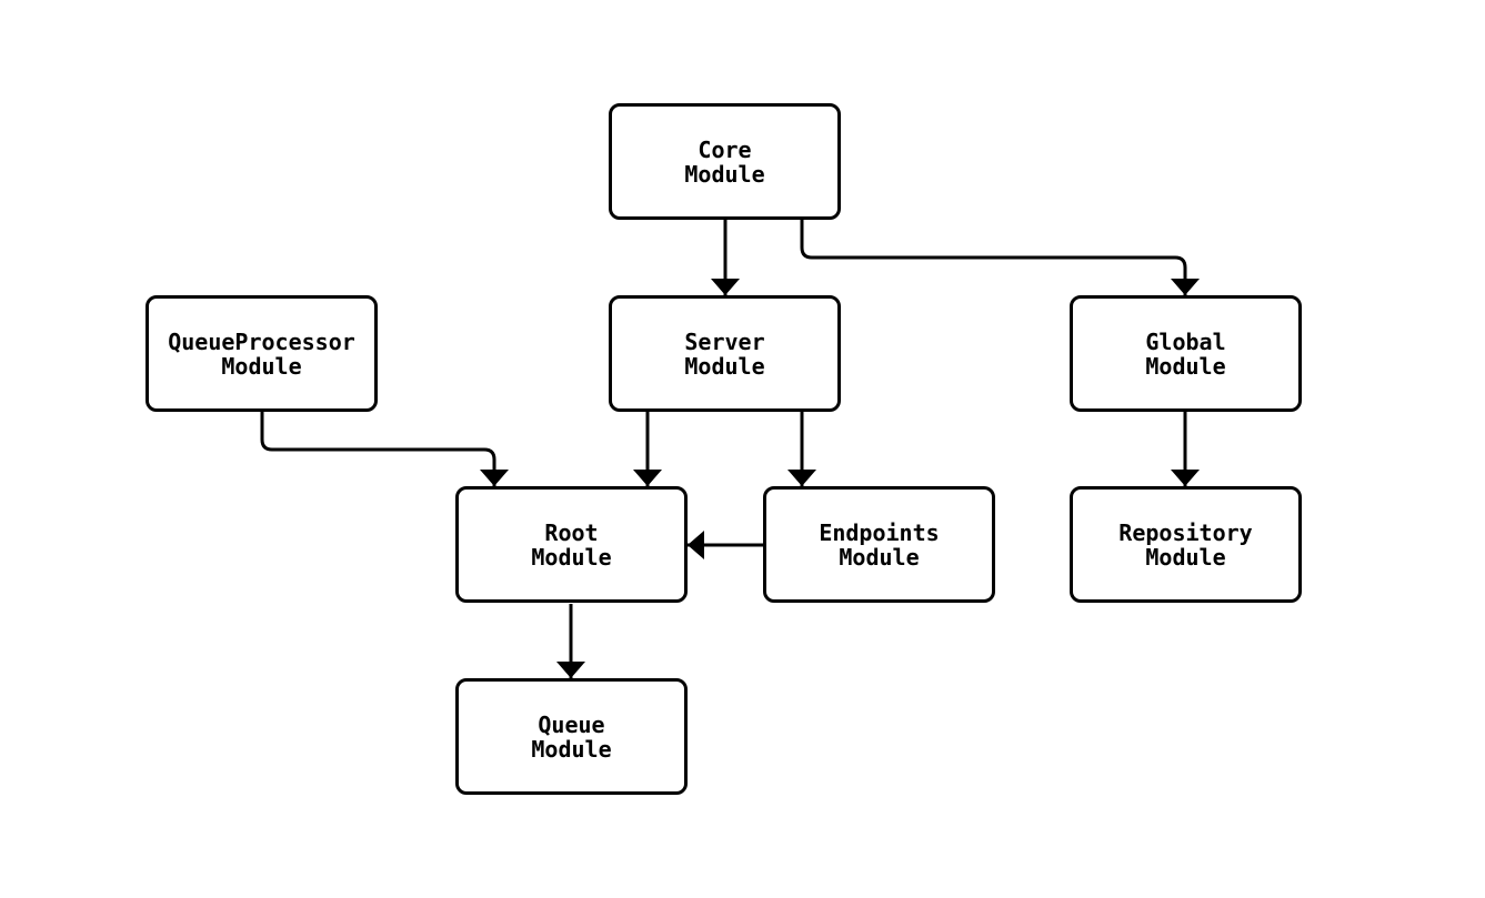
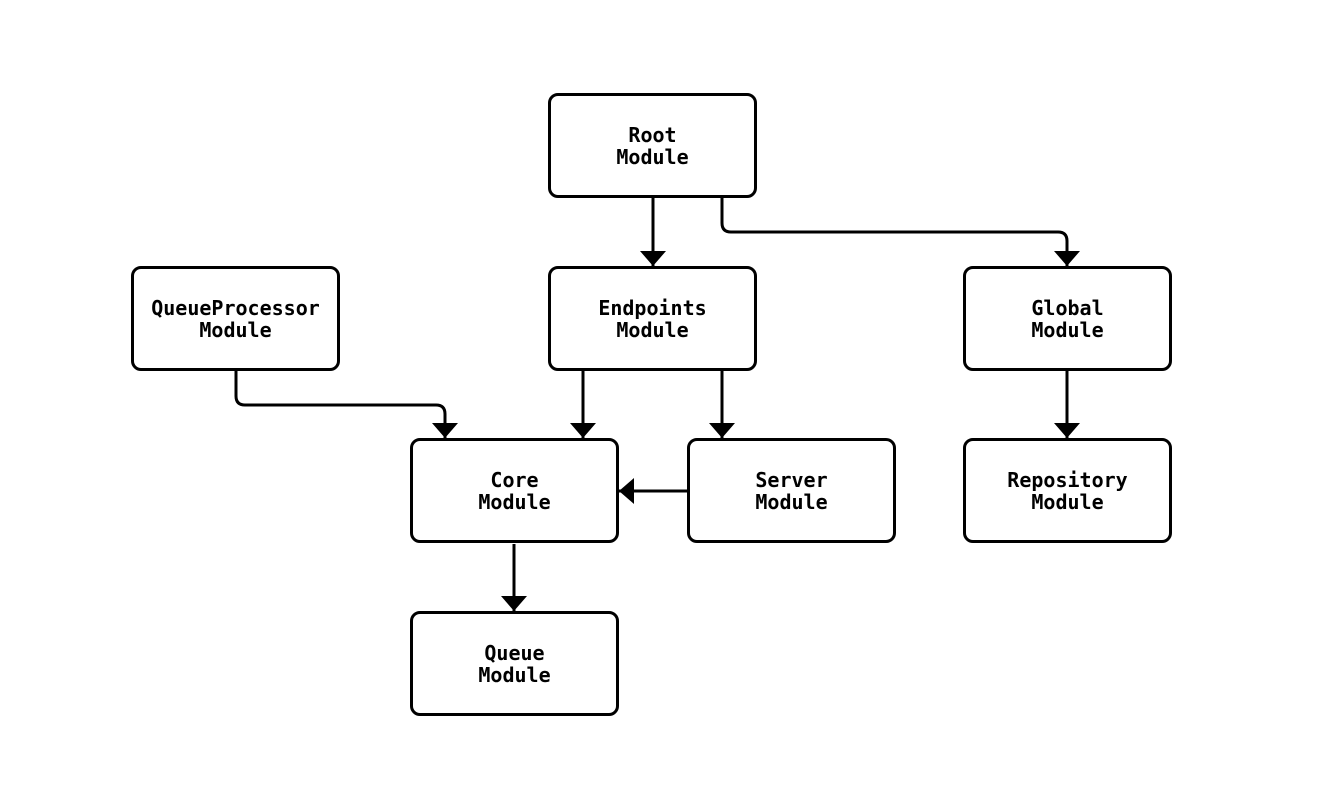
- Core
+ Root
  Module
  QueueProcessor
  Module
- Server
+ Endpoints
  Module
  Global
  Module
- Root
+ Core
  Module
- Endpoints
+ Server
  Module
  Repository
  Module
  Queue
  Module
